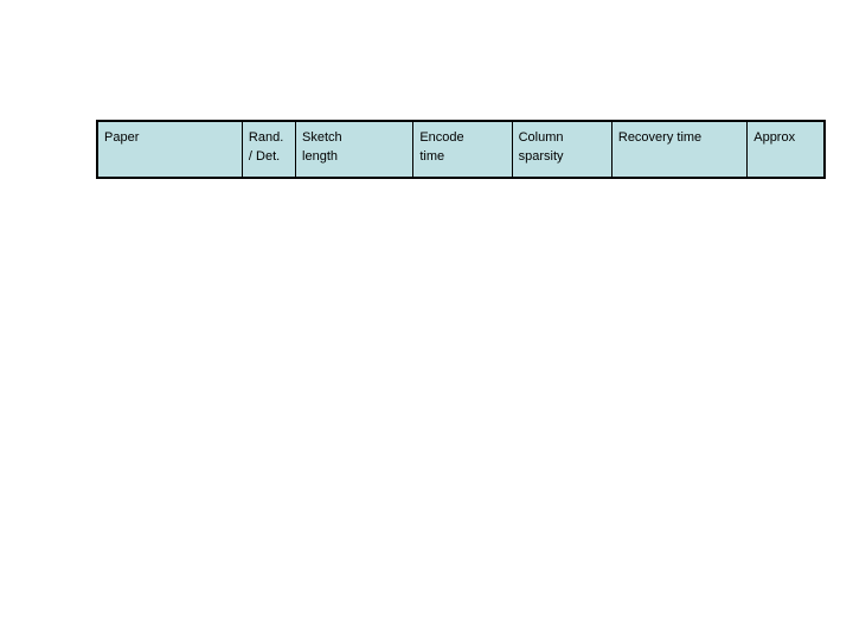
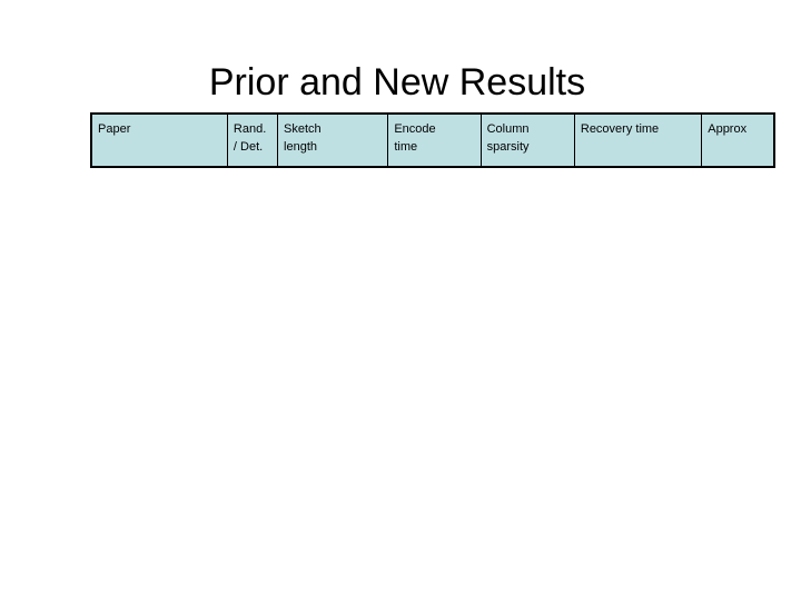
+ Prior and New Results
  Paper	Rand. / Det.	Sketch length	Encode time	Column sparsity	Recovery time	Approx
